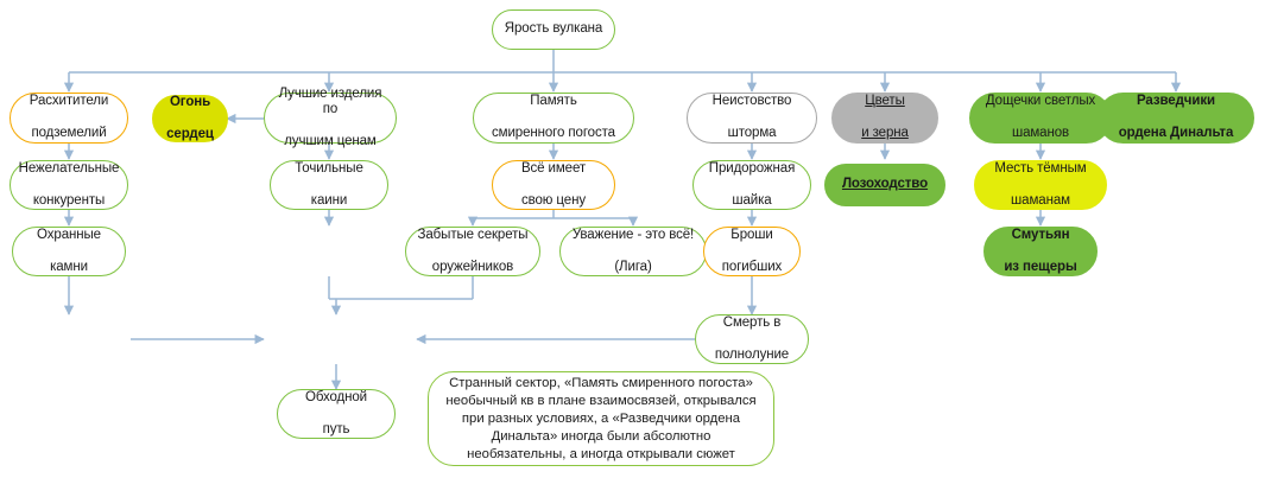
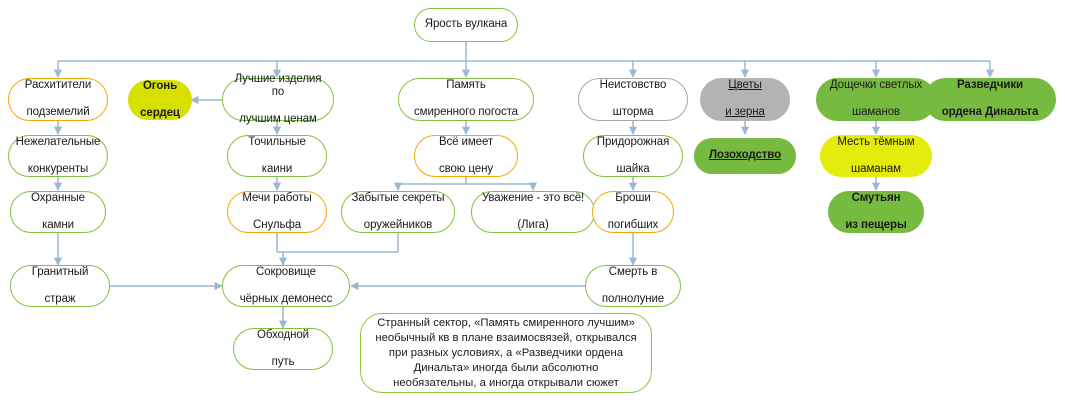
  Ярость вулкана
  Расхитители
  подземелий
  Огонь
  сердец
  Лучшие изделия по
  лучшим ценам
  Память
  смиренного погоста
  Неистовство
  шторма
  Цветы
  и зерна
  Дощечки светлых
  шаманов
  Разведчики
  ордена Динальта
  Нежелательные
  конкуренты
  Точильные
  каини
  Всё имеет
  свою цену
  Придорожная
  шайка
  Лозоходство
  Месть тёмным
  шаманам
  Охранные
  камни
+ Мечи работы
+ Снульфа
  Забытые секреты
  оружейников
  Уважение - это всё!
  (Лига)
  Броши
  погибших
  Смутьян
  из пещеры
+ Гранитный
+ страж
+ Сокровище
+ чёрных демонесс
  Смерть в
  полнолуние
  Обходной
  путь
- Странный сектор, «Память смиренного погоста» необычный кв в плане взаимосвязей, открывался при разных условиях, а «Разведчики ордена Динальта» иногда были абсолютно необязательны, а иногда открывали сюжет
+ Странный сектор, «Память смиренного лучшим» необычный кв в плане взаимосвязей, открывался при разных условиях, а «Разведчики ордена Динальта» иногда были абсолютно необязательны, а иногда открывали сюжет
